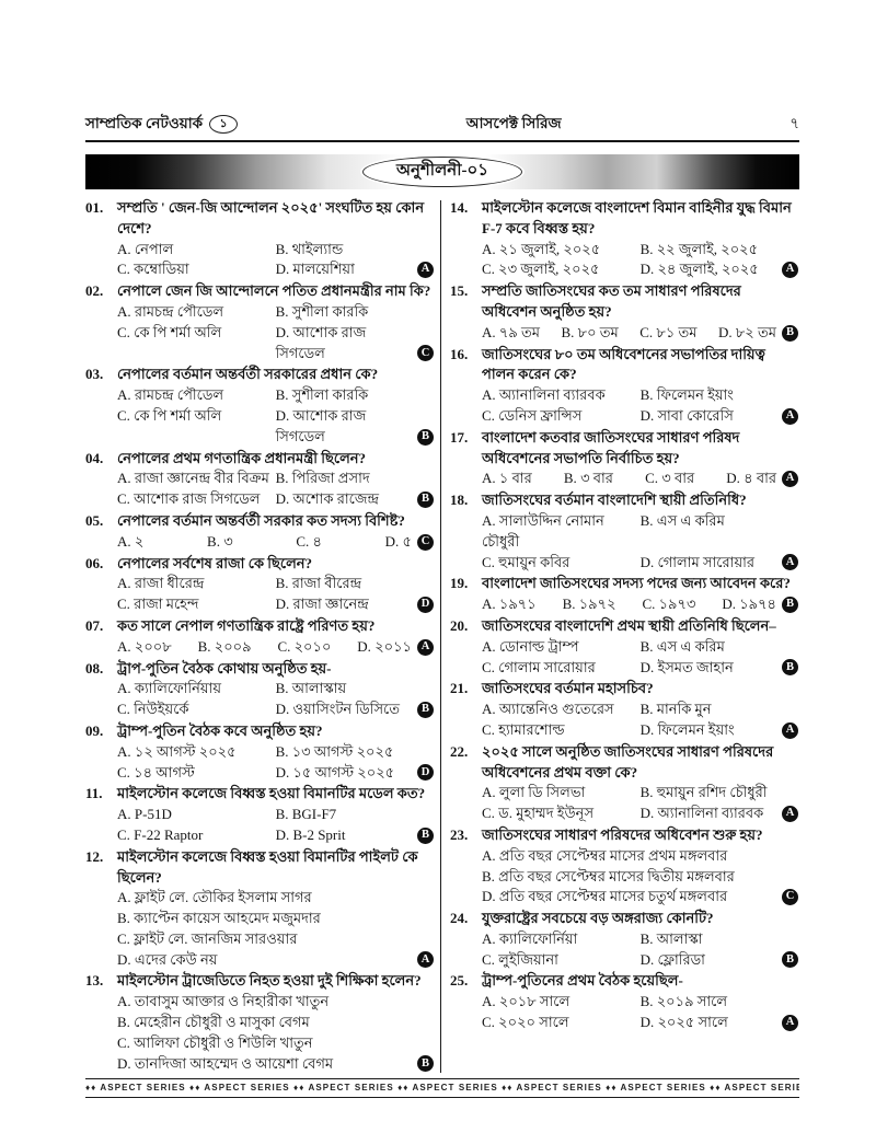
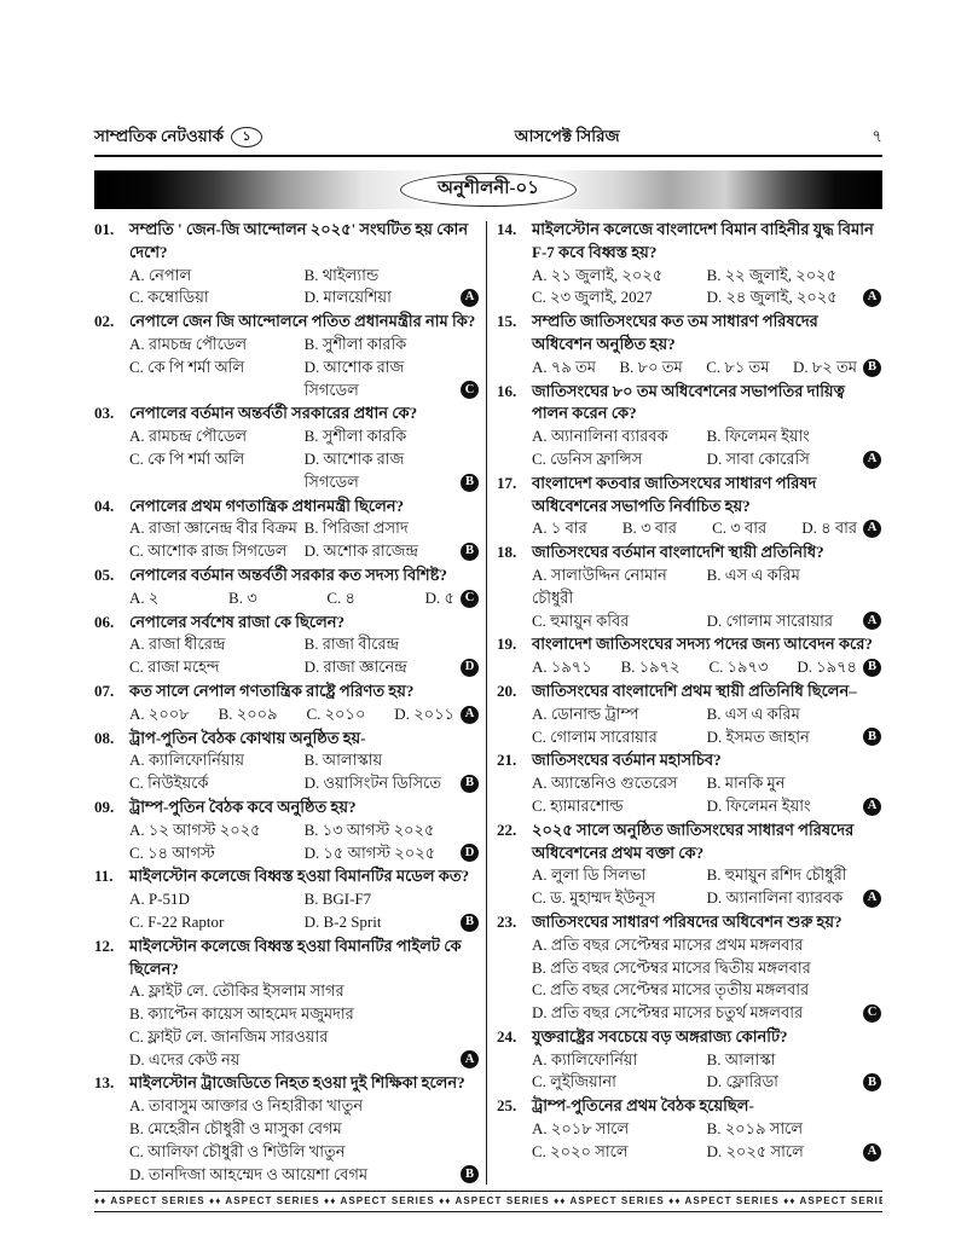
  সাম্প্রতিক নেটওয়ার্ক
  ১
  আসপেক্ট সিরিজ
  ৭
  অনুশীলনী-০১
  01.
  সম্প্রতি ' জেন-জি আন্দোলন ২০২৫' সংঘটিত হয় কোন দেশে?
  A. নেপাল
  B. থাইল্যান্ড
  C. কম্বোডিয়া
  D. মালয়েশিয়া
  A
  02.
  নেপালে জেন জি আন্দোলনে পতিত প্রধানমন্ত্রীর নাম কি?
  A. রামচন্দ্র পৌডেল
  B. সুশীলা কারকি
  C. কে পি শর্মা অলি
  D. আশোক রাজ সিগডেল
  C
  03.
  নেপালের বর্তমান অন্তর্বর্তী সরকারের প্রধান কে?
  A. রামচন্দ্র পৌডেল
  B. সুশীলা কারকি
  C. কে পি শর্মা অলি
  D. আশোক রাজ সিগডেল
  B
  04.
  নেপালের প্রথম গণতান্ত্রিক প্রধানমন্ত্রী ছিলেন?
  A. রাজা জ্ঞানেন্দ্র বীর বিক্রম
  B. পিরিজা প্রসাদ
  C. আশোক রাজ সিগডেল
  D. অশোক রাজেন্দ্র
  B
  05.
  নেপালের বর্তমান অন্তর্বর্তী সরকার কত সদস্য বিশিষ্ট?
  A. ২
  B. ৩
  C. ৪
  D. ৫
  C
  06.
  নেপালের সর্বশেষ রাজা কে ছিলেন?
  A. রাজা ধীরেন্দ্র
  B. রাজা বীরেন্দ্র
  C. রাজা মহেন্দ
  D. রাজা জ্ঞানেন্দ্র
  D
  07.
  কত সালে নেপাল গণতান্ত্রিক রাষ্ট্রে পরিণত হয়?
  A. ২০০৮
  B. ২০০৯
  C. ২০১০
  D. ২০১১
  A
  08.
  ট্রাপ-পুতিন বৈঠক কোথায় অনুষ্ঠিত হয়-
  A. ক্যালিফোর্নিয়ায়
  B. আলাস্কায়
  C. নিউইয়র্কে
  D. ওয়াসিংটন ডিসিতে
  B
  09.
  ট্রাম্প-পুতিন বৈঠক কবে অনুষ্ঠিত হয়?
  A. ১২ আগস্ট ২০২৫
  B. ১৩ আগস্ট ২০২৫
  C. ১৪ আগস্ট
  D. ১৫ আগস্ট ২০২৫
  D
  11.
  মাইলস্টোন কলেজে বিধ্বস্ত হওয়া বিমানটির মডেল কত?
  A. P-51D
  B. BGI-F7
  C. F-22 Raptor
  D. B-2 Sprit
  B
  12.
  মাইলস্টোন কলেজে বিধ্বস্ত হওয়া বিমানটির পাইলট কে ছিলেন?
  A. ফ্লাইট লে. তৌকির ইসলাম সাগর
  B. ক্যাপ্টেন কায়েস আহমেদ মজুমদার
  C. ফ্লাইট লে. জানজিম সারওয়ার
  D. এদের কেউ নয়
  A
  13.
  মাইলস্টোন ট্রাজেডিতে নিহত হওয়া দুই শিক্ষিকা হলেন?
  A. তাবাসুম আক্তার ও নিহারীকা খাতুন
  B. মেহেরীন চৌধুরী ও মাসুকা বেগম
  C. আলিফা চৌধুরী ও শিউলি খাতুন
  D. তানদিজা আহম্মেদ ও আয়েশা বেগম
  B
  14.
  মাইলস্টোন কলেজে বাংলাদেশ বিমান বাহিনীর যুদ্ধ বিমান F-7 কবে বিধ্বস্ত হয়?
  A. ২১ জুলাই, ২০২৫
  B. ২২ জুলাই, ২০২৫
- C. ২৩ জুলাই, ২০২৫
+ C. ২৩ জুলাই, 2027
  D. ২৪ জুলাই, ২০২৫
  A
  15.
  সম্প্রতি জাতিসংঘের কত তম সাধারণ পরিষদের অধিবেশন অনুষ্ঠিত হয়?
  A. ৭৯ তম
  B. ৮০ তম
  C. ৮১ তম
  D. ৮২ তম
  B
  16.
  জাতিসংঘের ৮০ তম অধিবেশনের সভাপতির দায়িত্ব পালন করেন কে?
  A. অ্যানালিনা ব্যারবক
  B. ফিলেমন ইয়াং
  C. ডেনিস ফ্রান্সিস
  D. সাবা কোরেসি
  A
  17.
  বাংলাদেশ কতবার জাতিসংঘের সাধারণ পরিষদ অধিবেশনের সভাপতি নির্বাচিত হয়?
  A. ১ বার
  B. ৩ বার
  C. ৩ বার
  D. ৪ বার
  A
  18.
  জাতিসংঘের বর্তমান বাংলাদেশি স্থায়ী প্রতিনিধি?
  A. সালাউদ্দিন নোমান চৌধুরী
  B. এস এ করিম
  C. হুমায়ুন কবির
  D. গোলাম সারোয়ার
  A
  19.
  বাংলাদেশ জাতিসংঘের সদস্য পদের জন্য আবেদন করে?
  A. ১৯৭১
  B. ১৯৭২
  C. ১৯৭৩
  D. ১৯৭৪
  B
  20.
  জাতিসংঘের বাংলাদেশি প্রথম স্থায়ী প্রতিনিধি ছিলেন–
  A. ডোনাল্ড ট্রাম্প
  B. এস এ করিম
  C. গোলাম সারোয়ার
  D. ইসমত জাহান
  B
  21.
  জাতিসংঘের বর্তমান মহাসচিব?
  A. অ্যান্তেনিও গুতেরেস
  B. মানকি মুন
  C. হ্যামারশোল্ড
  D. ফিলেমন ইয়াং
  A
  22.
  ২০২৫ সালে অনুষ্ঠিত জাতিসংঘের সাধারণ পরিষদের অধিবেশনের প্রথম বক্তা কে?
  A. লুলা ডি সিলভা
  B. হুমায়ুন রশিদ চৌধুরী
  C. ড. মুহাম্মদ ইউনূস
  D. অ্যানালিনা ব্যারবক
  A
  23.
  জাতিসংঘের সাধারণ পরিষদের অধিবেশন শুরু হয়?
  A. প্রতি বছর সেপ্টেম্বর মাসের প্রথম মঙ্গলবার
  B. প্রতি বছর সেপ্টেম্বর মাসের দ্বিতীয় মঙ্গলবার
+ C. প্রতি বছর সেপ্টেম্বর মাসের তৃতীয় মঙ্গলবার
  D. প্রতি বছর সেপ্টেম্বর মাসের চতুর্থ মঙ্গলবার
  C
  24.
  যুক্তরাষ্ট্রের সবচেয়ে বড় অঙ্গরাজ্য কোনটি?
  A. ক্যালিফোর্নিয়া
  B. আলাস্কা
  C. লুইজিয়ানা
  D. ফ্লোরিডা
  B
  25.
  ট্রাম্প-পুতিনের প্রথম বৈঠক হয়েছিল-
  A. ২০১৮ সালে
  B. ২০১৯ সালে
  C. ২০২০ সালে
  D. ২০২৫ সালে
  A
  ♦♦ ASPECT SERIES ♦♦ ASPECT SERIES ♦♦ ASPECT SERIES ♦♦ ASPECT SERIES ♦♦ ASPECT SERIES ♦♦ ASPECT SERIES ♦♦ ASPECT SERI
